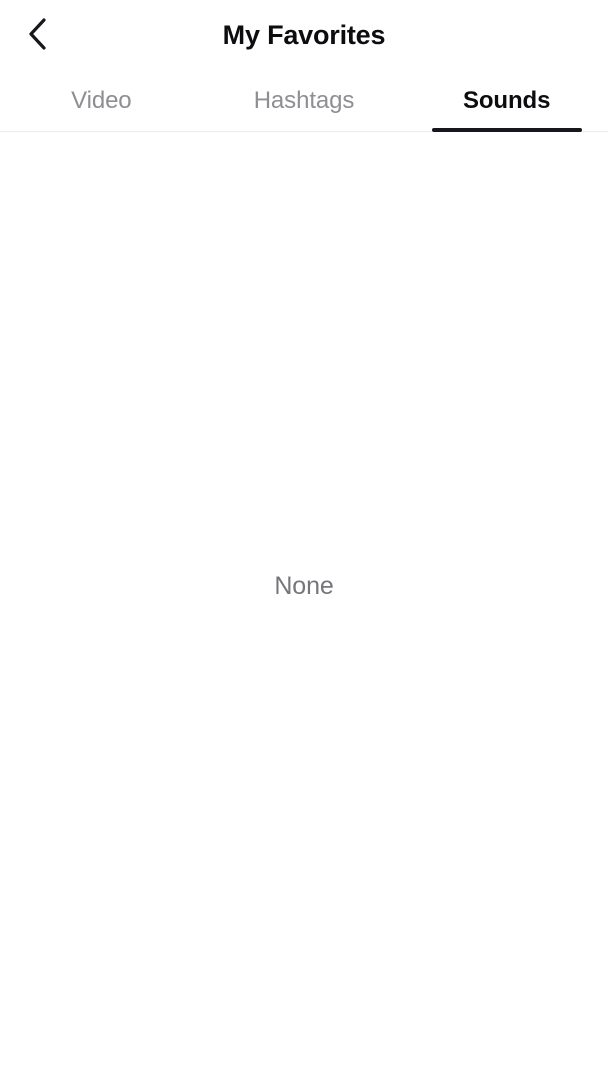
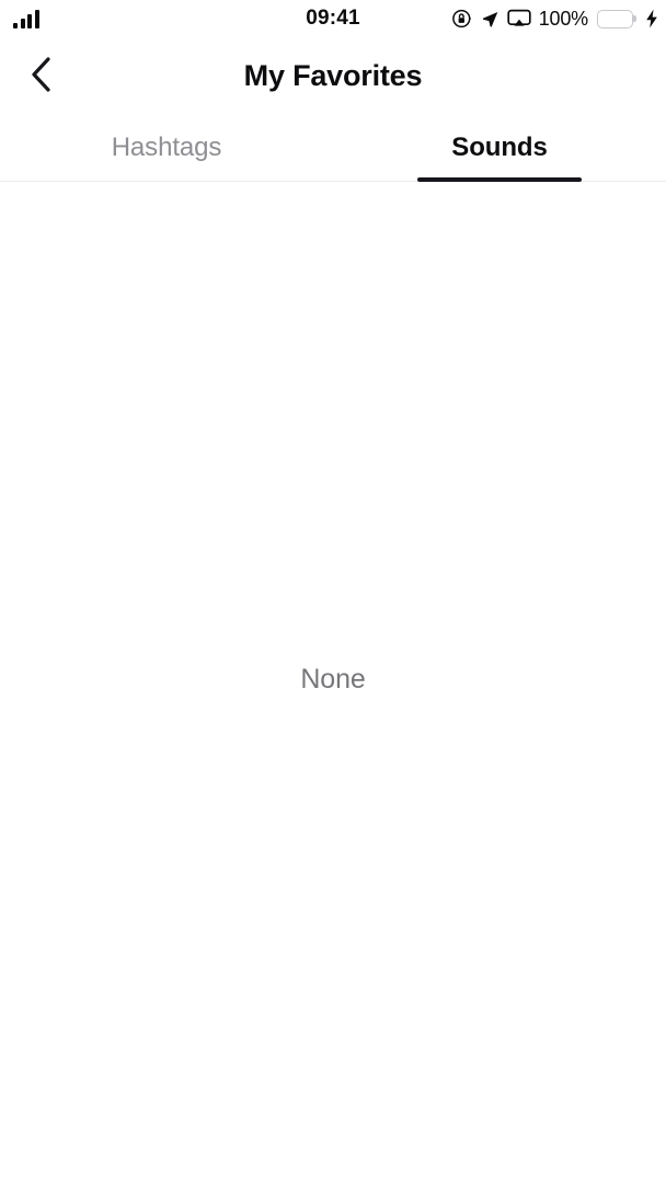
+ 09:41
+ 100%
  My Favorites
- Video
  Hashtags
  Sounds
  None
